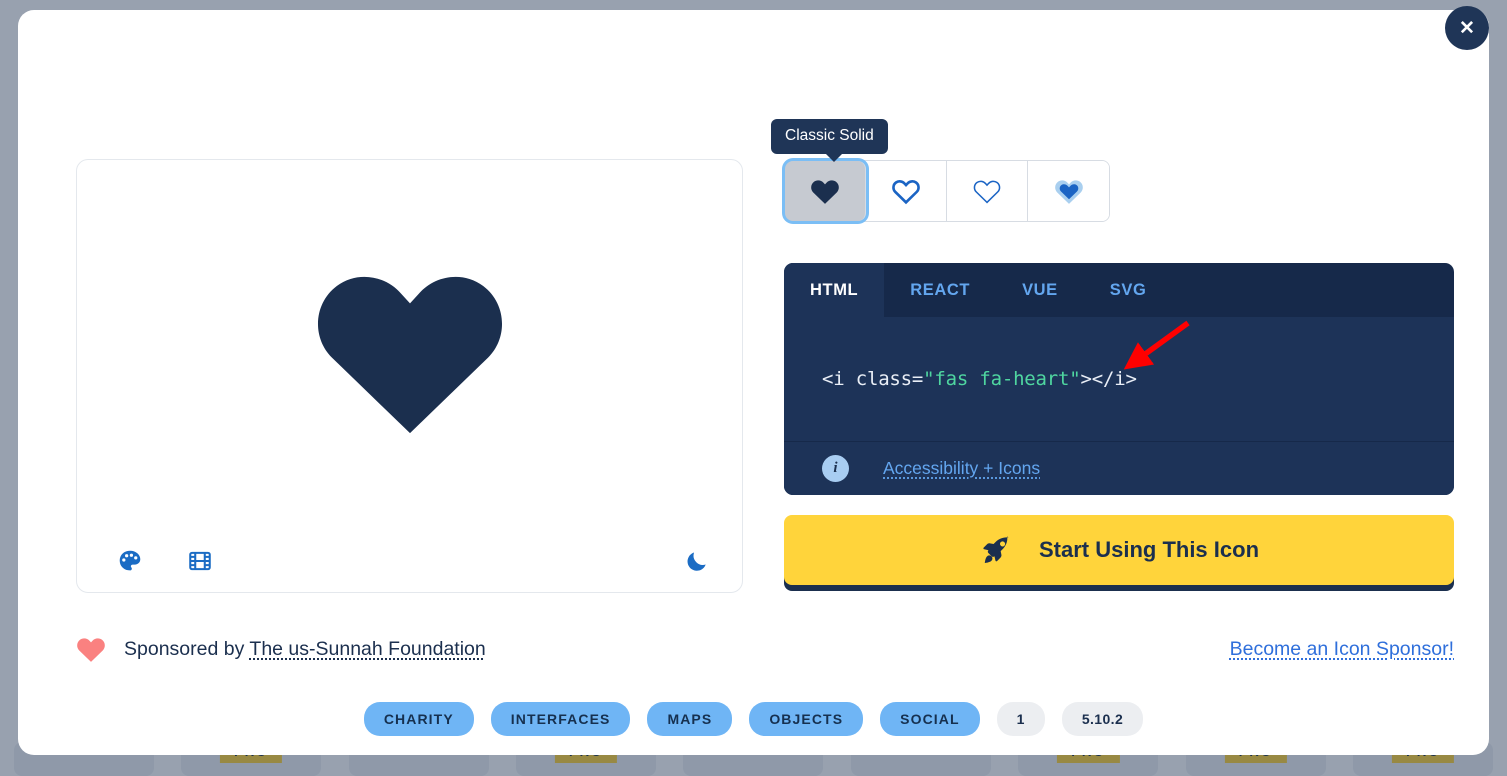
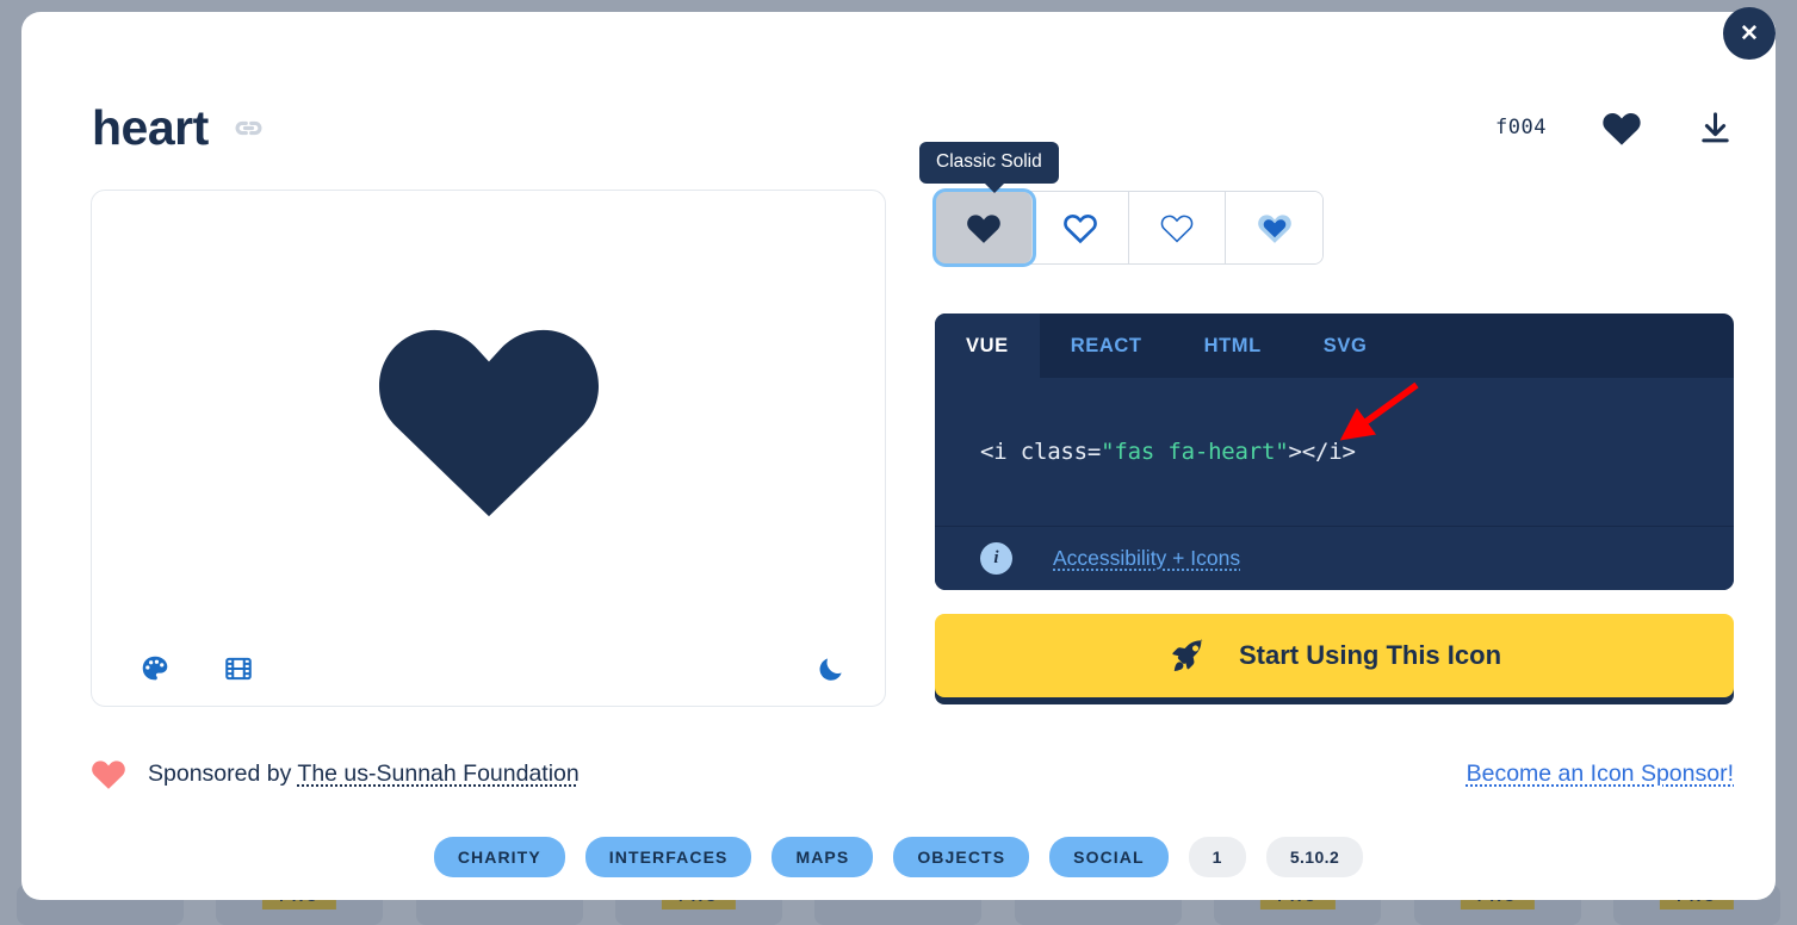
+ heart
+ f004
  Classic Solid
- HTML
+ VUE
  REACT
- VUE
+ HTML
  SVG
  <i class=
  "fas fa-heart"
  ></i>
  i
  Accessibility + Icons
  Start Using This Icon
  Sponsored by The us-Sunnah Foundation
  Become an Icon Sponsor!
  CHARITY
  INTERFACES
  MAPS
  OBJECTS
  SOCIAL
  1
  5.10.2
  ✕
